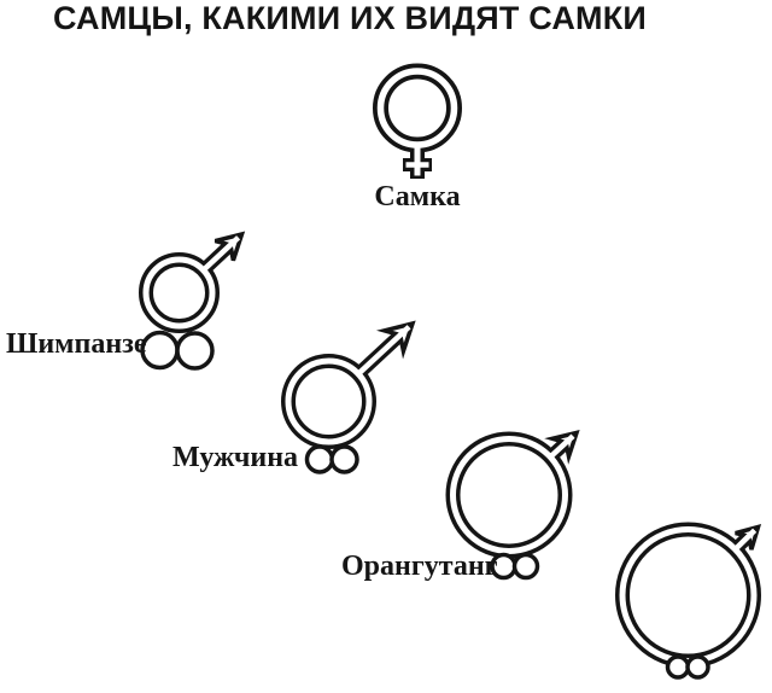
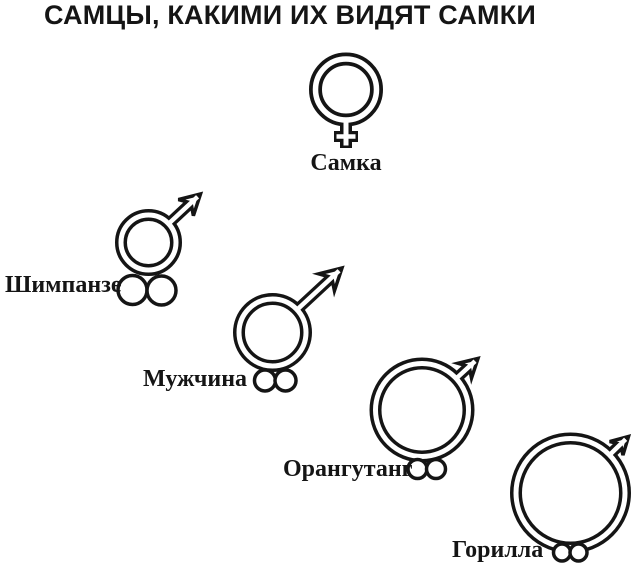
  САМЦЫ, КАКИМИ ИХ ВИДЯТ САМКИ
  Самка
  Шимпанзе
  Мужчина
  Орангутанг
+ Горилла
